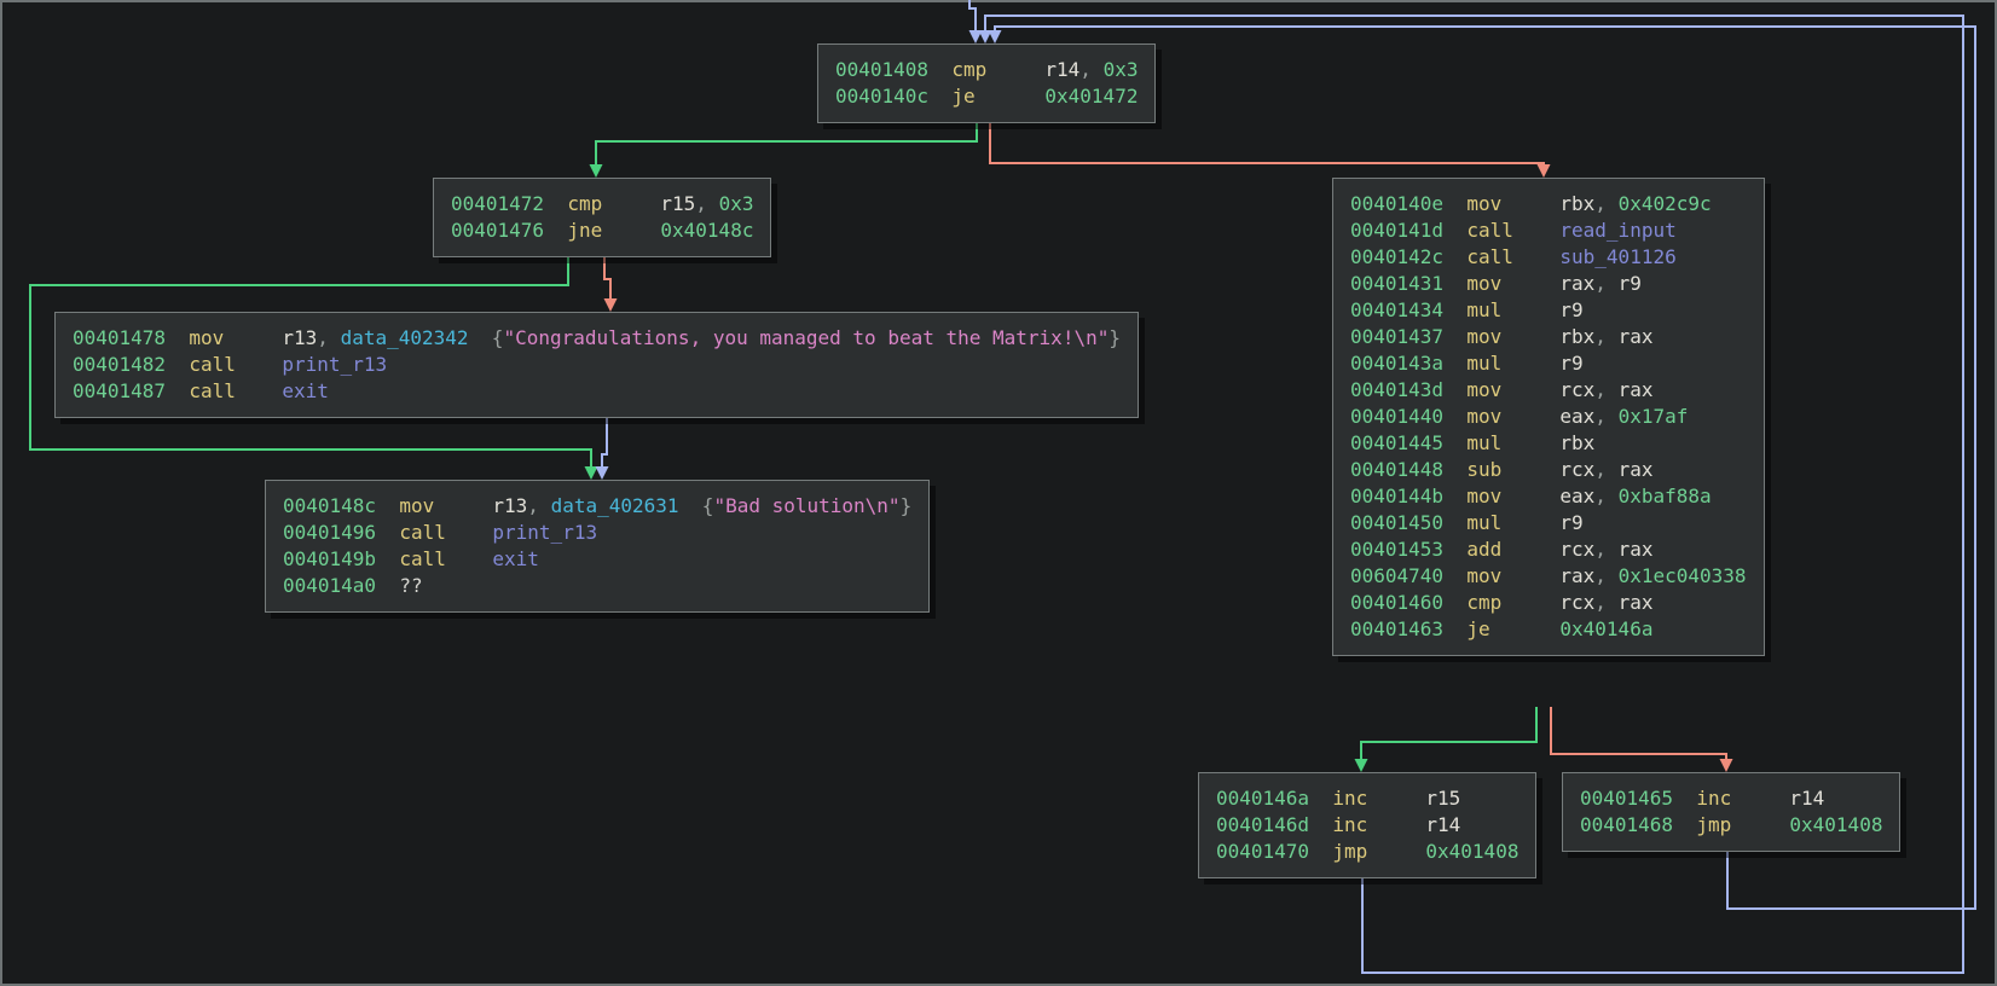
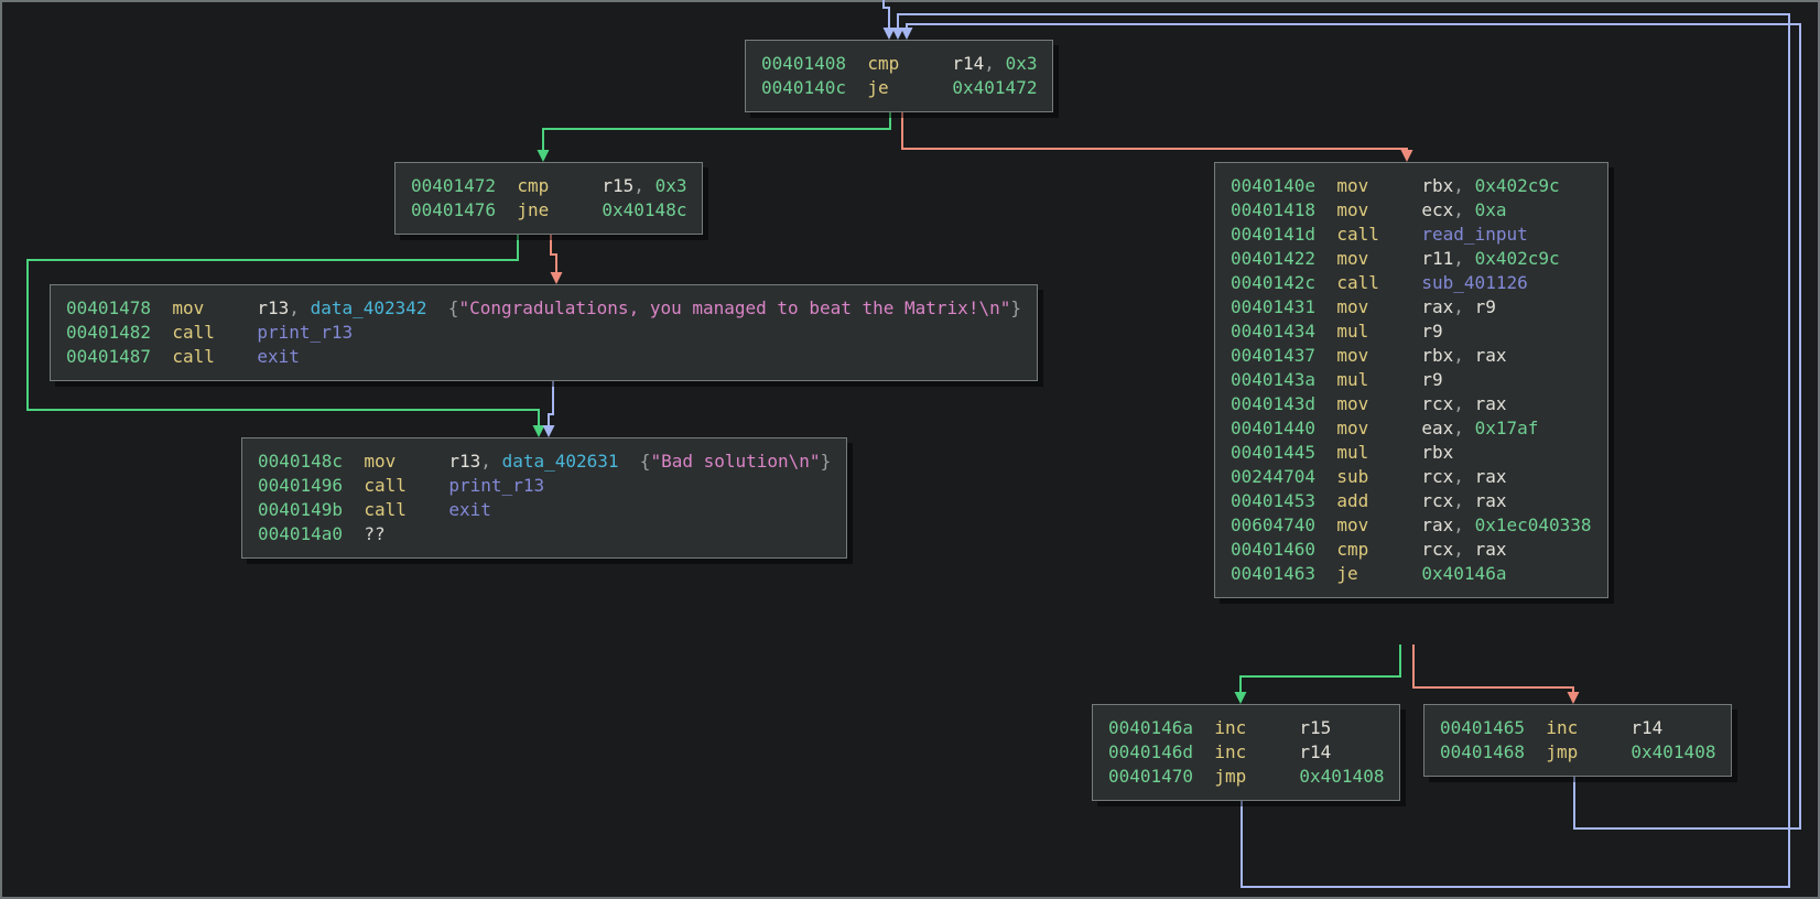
  00401408 cmp r14, 0x3
  0040140c je 0x401472
  00401472 cmp r15, 0x3
  00401476 jne 0x40148c
  00401478 mov r13, data_402342 {"Congradulations, you managed to beat the Matrix!\n"}
  00401482 call print_r13
  00401487 call exit
  0040148c mov r13, data_402631 {"Bad solution\n"}
  00401496 call print_r13
  0040149b call exit
  004014a0 ??
  0040140e mov rbx, 0x402c9c
+ 00401418 mov ecx, 0xa
  0040141d call read_input
+ 00401422 mov r11, 0x402c9c
  0040142c call sub_401126
  00401431 mov rax, r9
  00401434 mul r9
  00401437 mov rbx, rax
  0040143a mul r9
  0040143d mov rcx, rax
  00401440 mov eax, 0x17af
  00401445 mul rbx
- 00401448 sub rcx, rax
+ 00244704 sub rcx, rax
- 0040144b mov eax, 0xbaf88a
- 00401450 mul r9
  00401453 add rcx, rax
  00604740 mov rax, 0x1ec040338
  00401460 cmp rcx, rax
  00401463 je 0x40146a
  0040146a inc r15
  0040146d inc r14
  00401470 jmp 0x401408
  00401465 inc r14
  00401468 jmp 0x401408
